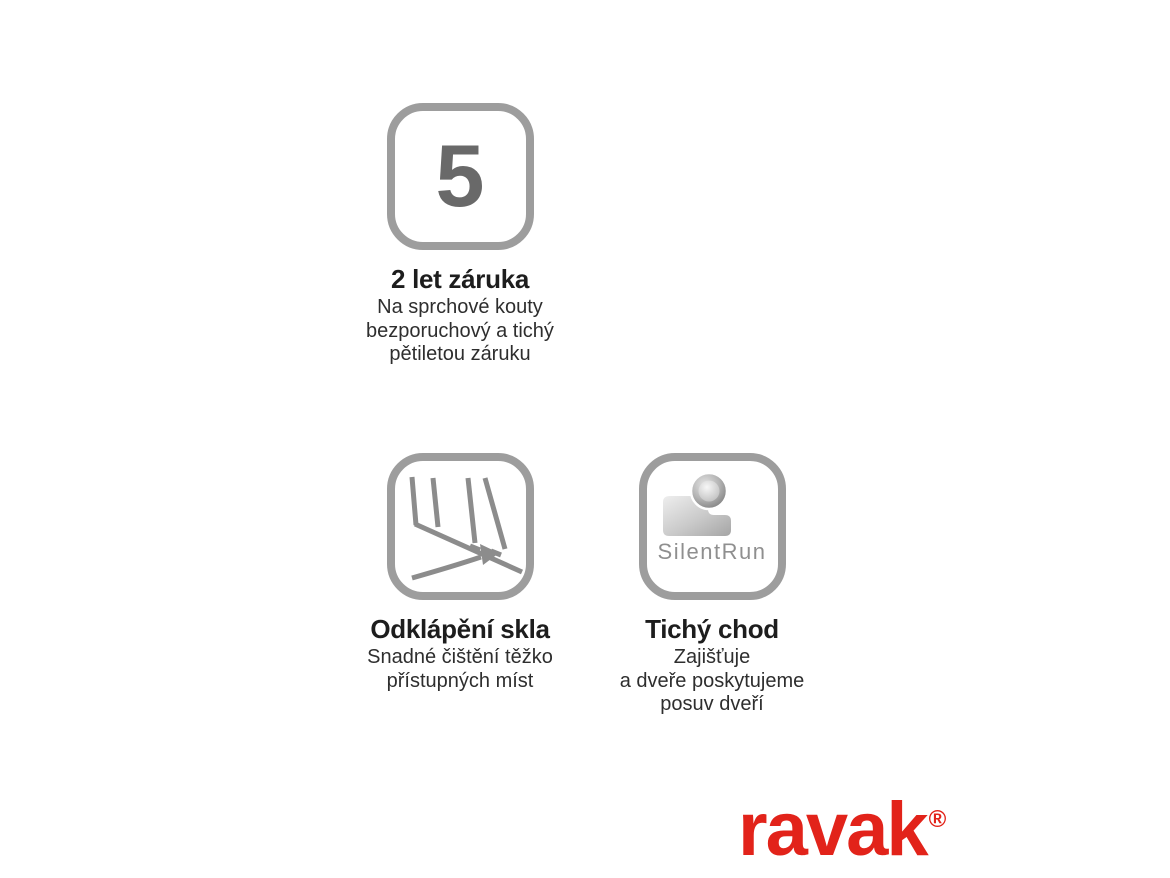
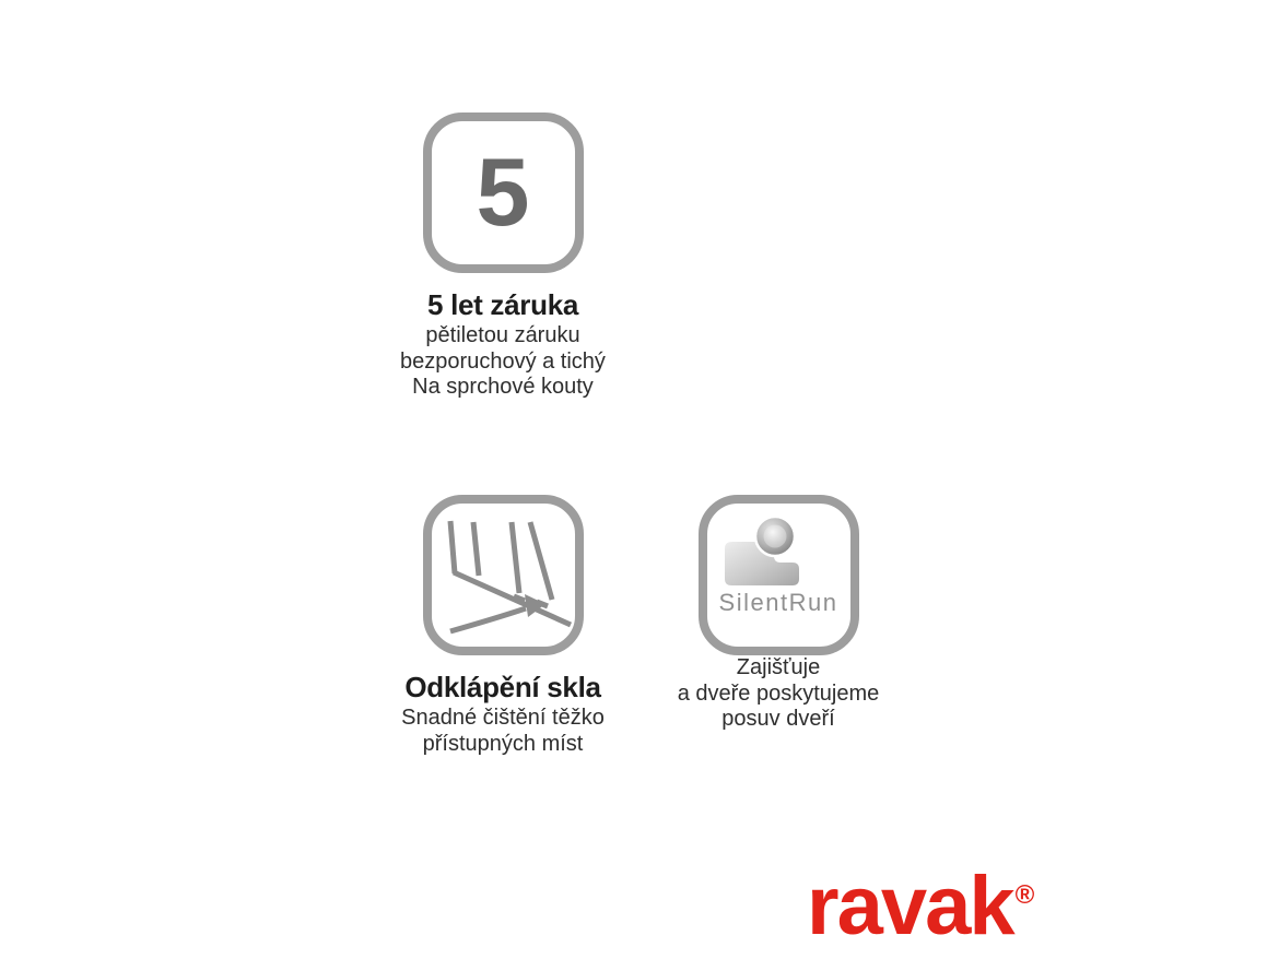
  5
- 2 let záruka
+ 5 let záruka
- Na sprchové kouty
+ pětiletou záruku
  bezporuchový a tichý
- pětiletou záruku
+ Na sprchové kouty
  Odklápění skla
  Snadné čištění těžko
  přístupných míst
  SilentRun
- Tichý chod
  Zajišťuje
  a dveře poskytujeme
  posuv dveří
  ravak®
